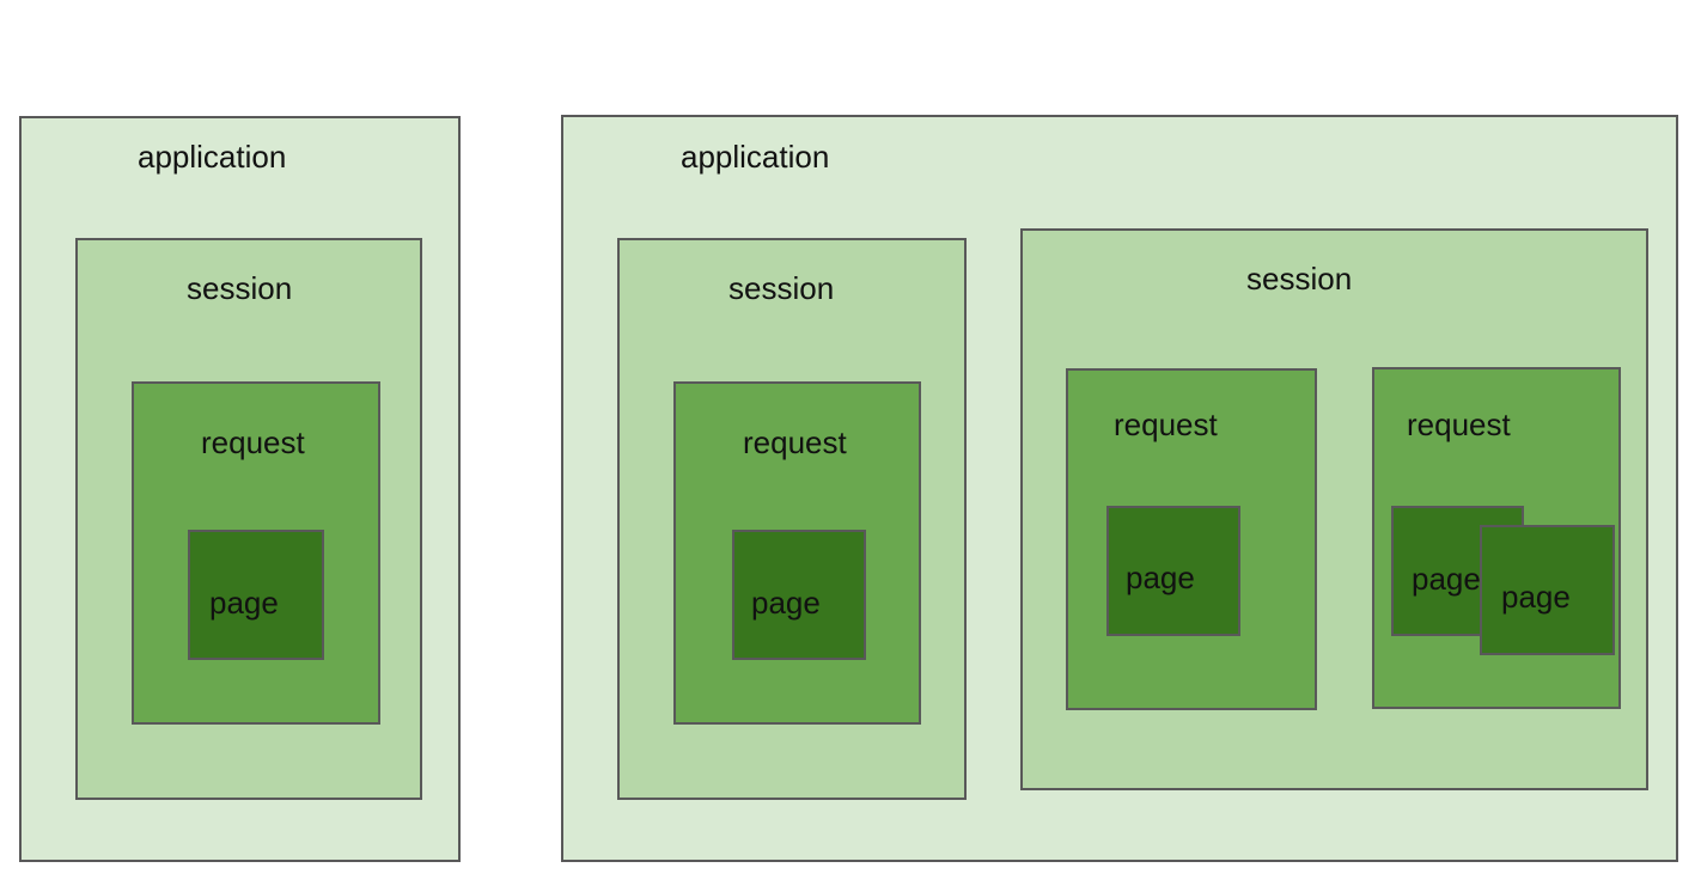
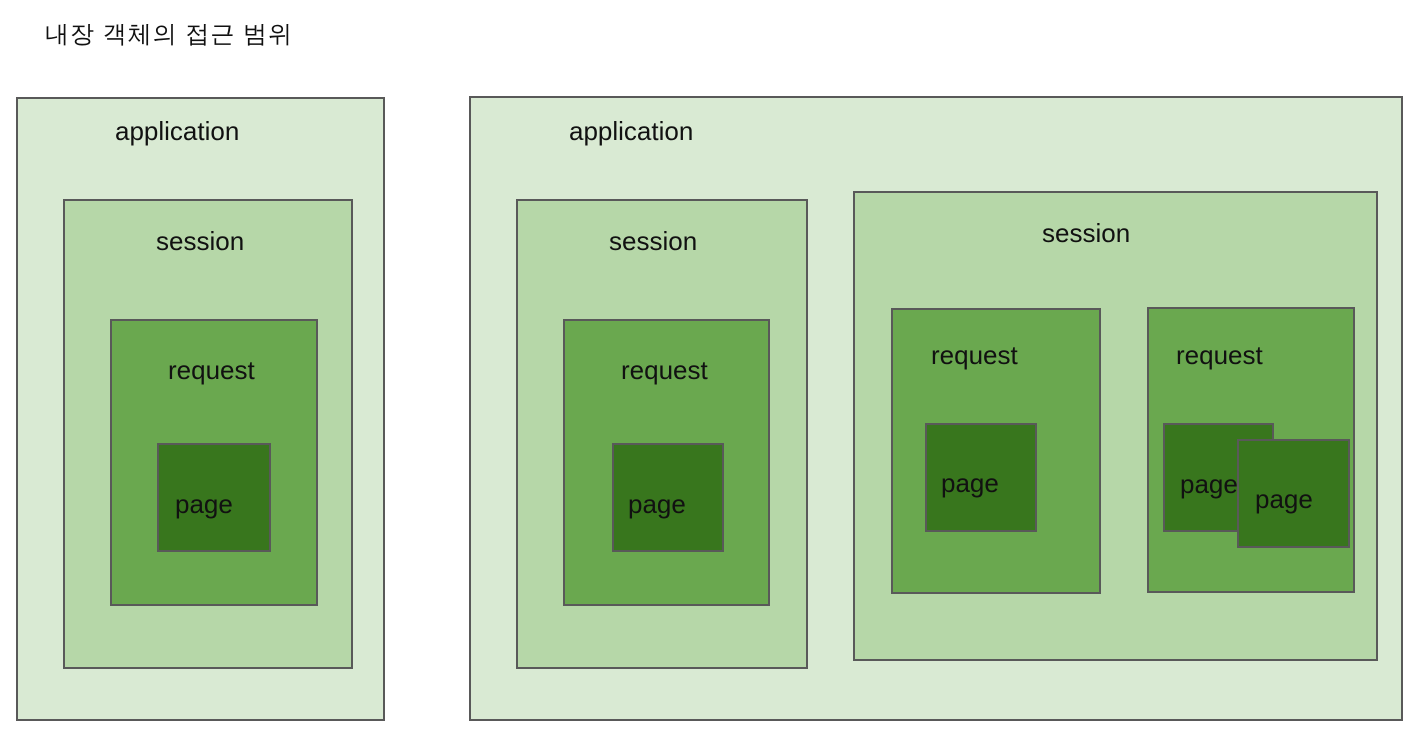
+ 내장 객체의 접근 범위
  application
  session
  request
  page
  application
  session
  request
  page
  session
  request
  page
  request
  page
  page
